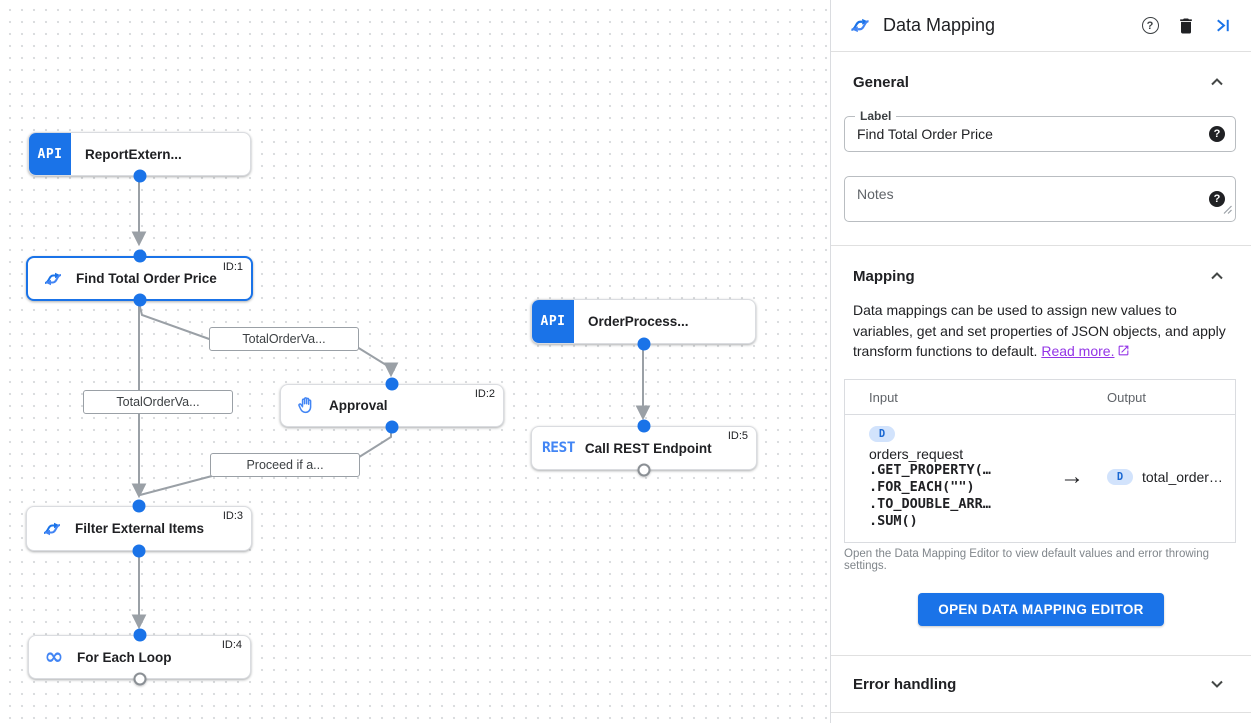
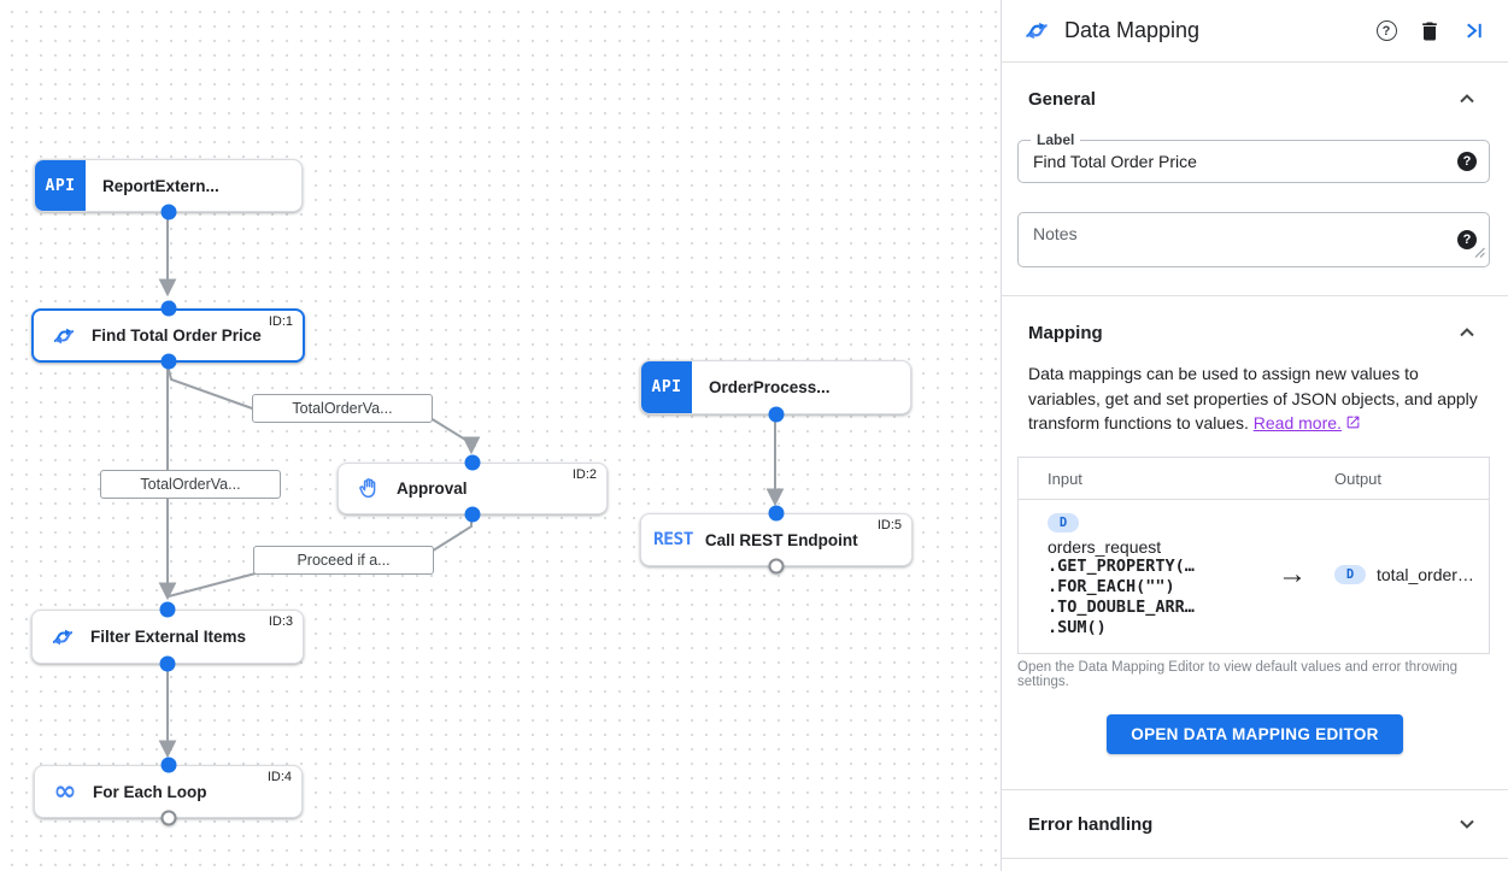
  API
  ReportExtern...
  ID:1
  Find Total Order Price
  ID:2
  Approval
  API
  OrderProcess...
  ID:5
  REST
  Call REST Endpoint
  ID:3
  Filter External Items
  ID:4
  ∞
  For Each Loop
  TotalOrderVa...
  TotalOrderVa...
  Proceed if a...
  Data Mapping
  ?
  General
  Label
  Find Total Order Price
  ?
  Notes
  ?
  Mapping
- Data mappings can be used to assign new values to variables, get and set properties of JSON objects, and apply transform functions to default. Read more.
+ Data mappings can be used to assign new values to variables, get and set properties of JSON objects, and apply transform functions to values. Read more.
  Input
  Output
  D
  orders_request
  .GET_PROPERTY(…
  .FOR_EACH("")
  .TO_DOUBLE_ARR…
  .SUM()
  →
  D
  total_order…
  Open the Data Mapping Editor to view default values and error throwing settings.
  OPEN DATA MAPPING EDITOR
  Error handling
